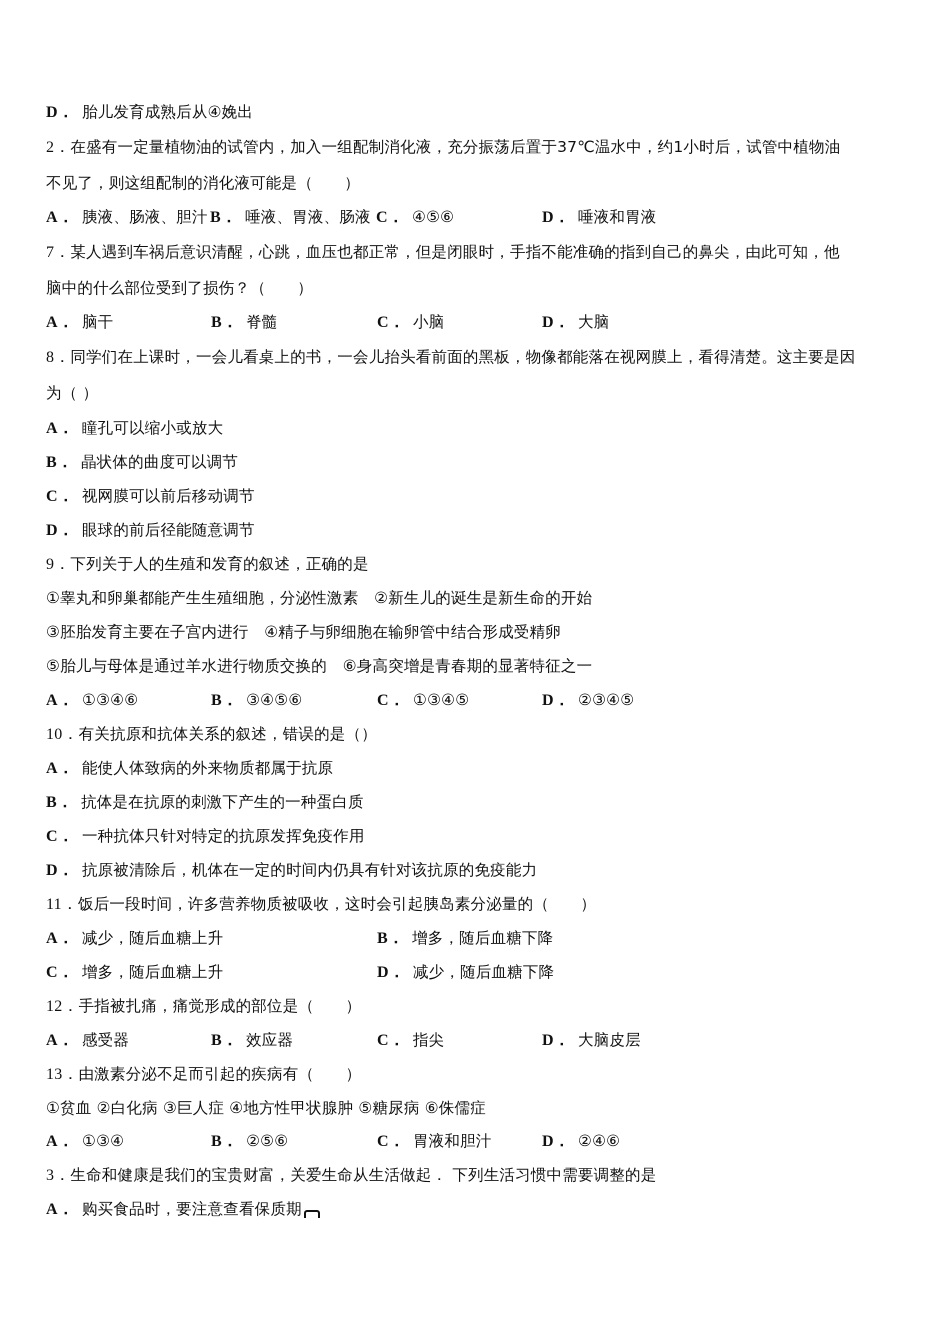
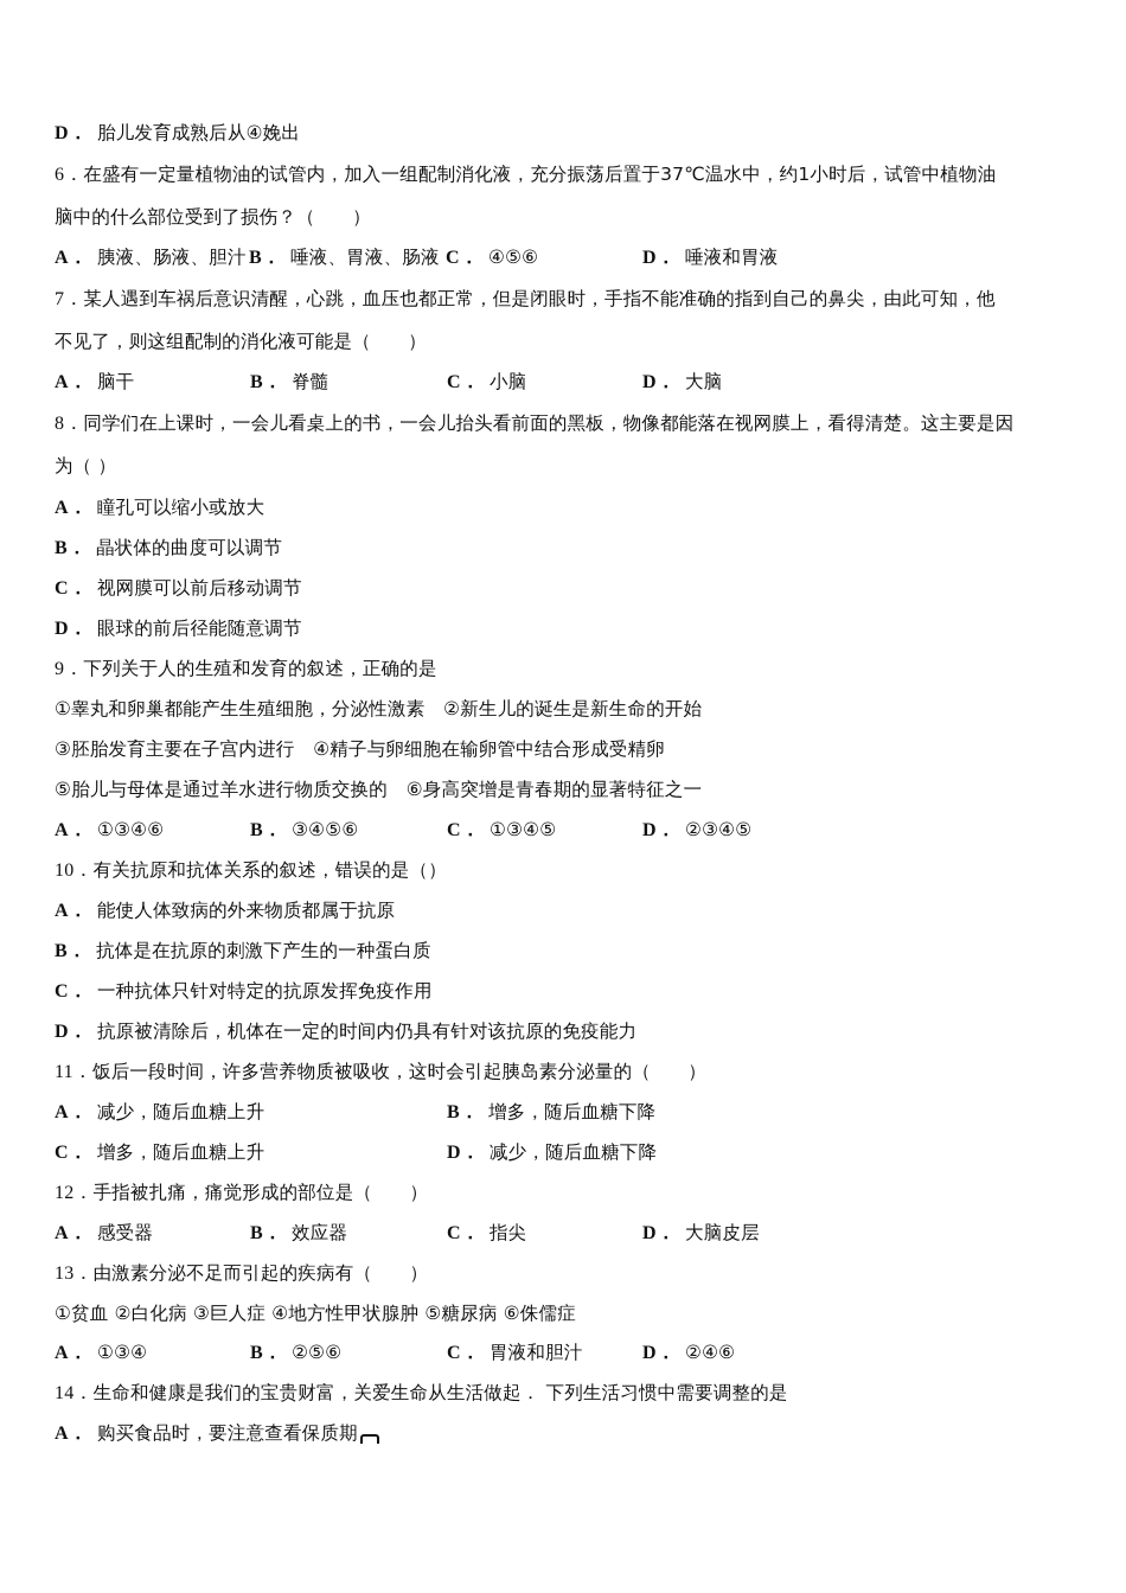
  D． 胎儿发育成熟后从④娩出
- 2．在盛有一定量植物油的试管内，加入一组配制消化液，充分振荡后置于37℃温水中，约1小时后，试管中植物油
+ 6．在盛有一定量植物油的试管内，加入一组配制消化液，充分振荡后置于37℃温水中，约1小时后，试管中植物油
- 不见了，则这组配制的消化液可能是（ ）
+ 脑中的什么部位受到了损伤？（ ）
  A． 胰液、肠液、胆汁
  B． 唾液、胃液、肠液
  C． ④⑤⑥
  D． 唾液和胃液
  7．某人遇到车祸后意识清醒，心跳，血压也都正常，但是闭眼时，手指不能准确的指到自己的鼻尖，由此可知，他
- 脑中的什么部位受到了损伤？（ ）
+ 不见了，则这组配制的消化液可能是（ ）
  A． 脑干
  B． 脊髓
  C． 小脑
  D． 大脑
  8．同学们在上课时，一会儿看桌上的书，一会儿抬头看前面的黑板，物像都能落在视网膜上，看得清楚。这主要是因
  为（ ）
  A． 瞳孔可以缩小或放大
  B． 晶状体的曲度可以调节
  C． 视网膜可以前后移动调节
  D． 眼球的前后径能随意调节
  9．下列关于人的生殖和发育的叙述，正确的是
  ①睾丸和卵巢都能产生生殖细胞，分泌性激素 ②新生儿的诞生是新生命的开始
  ③胚胎发育主要在子宫内进行 ④精子与卵细胞在输卵管中结合形成受精卵
  ⑤胎儿与母体是通过羊水进行物质交换的 ⑥身高突增是青春期的显著特征之一
  A． ①③④⑥
  B． ③④⑤⑥
  C． ①③④⑤
  D． ②③④⑤
  10．有关抗原和抗体关系的叙述，错误的是（）
  A． 能使人体致病的外来物质都属于抗原
  B． 抗体是在抗原的刺激下产生的一种蛋白质
  C． 一种抗体只针对特定的抗原发挥免疫作用
  D． 抗原被清除后，机体在一定的时间内仍具有针对该抗原的免疫能力
  11．饭后一段时间，许多营养物质被吸收，这时会引起胰岛素分泌量的（ ）
  A． 减少，随后血糖上升
  B． 增多，随后血糖下降
  C． 增多，随后血糖上升
  D． 减少，随后血糖下降
  12．手指被扎痛，痛觉形成的部位是（ ）
  A． 感受器
  B． 效应器
  C． 指尖
  D． 大脑皮层
  13．由激素分泌不足而引起的疾病有（ ）
  ①贫血 ②白化病 ③巨人症 ④地方性甲状腺肿 ⑤糖尿病 ⑥侏儒症
  A． ①③④
  B． ②⑤⑥
  C． 胃液和胆汁
  D． ②④⑥
- 3．生命和健康是我们的宝贵财富，关爱生命从生活做起． 下列生活习惯中需要调整的是
+ 14．生命和健康是我们的宝贵财富，关爱生命从生活做起． 下列生活习惯中需要调整的是
  A． 购买食品时，要注意查看保质期
